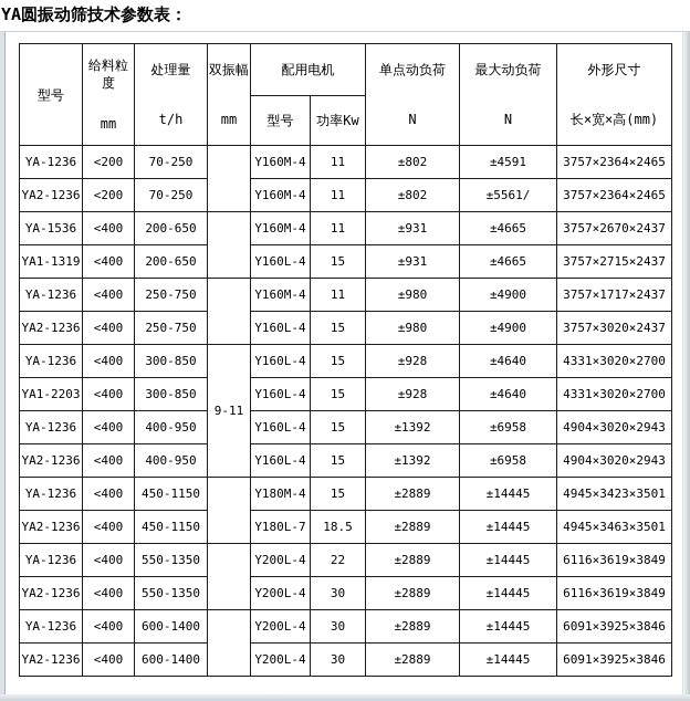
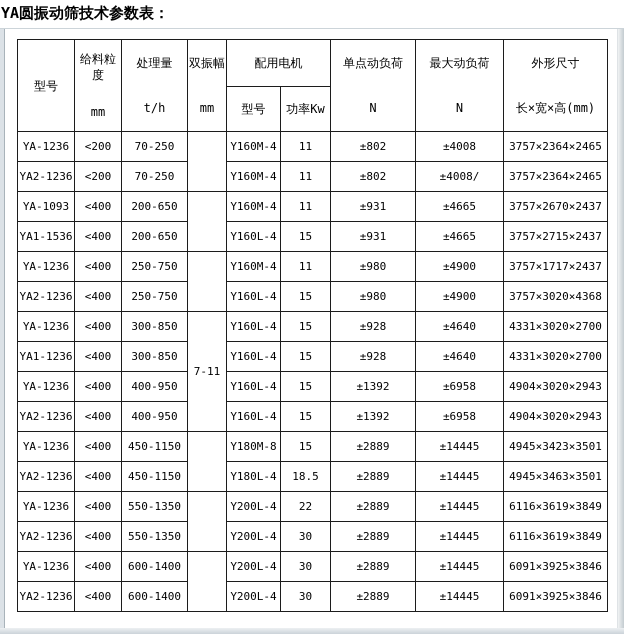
  YA圆振动筛技术参数表：
  型号	给料粒度 mm	处理量 t/h	双振幅 mm	配用电机	单点动负荷 N	最大动负荷 N	外形尺寸 长×宽×高(mm)
  型号	功率Kw
- YA-1236	<200	70-250		Y160M-4	11	±802	±4591	3757×2364×2465
+ YA-1236	<200	70-250		Y160M-4	11	±802	±4008	3757×2364×2465
- YA2-1236	<200	70-250	Y160M-4	11	±802	±5561/	3757×2364×2465
+ YA2-1236	<200	70-250	Y160M-4	11	±802	±4008/	3757×2364×2465
- YA-1536	<400	200-650		Y160M-4	11	±931	±4665	3757×2670×2437
+ YA-1093	<400	200-650		Y160M-4	11	±931	±4665	3757×2670×2437
- YA1-1319	<400	200-650	Y160L-4	15	±931	±4665	3757×2715×2437
+ YA1-1536	<400	200-650	Y160L-4	15	±931	±4665	3757×2715×2437
  YA-1236	<400	250-750		Y160M-4	11	±980	±4900	3757×1717×2437
- YA2-1236	<400	250-750	Y160L-4	15	±980	±4900	3757×3020×2437
+ YA2-1236	<400	250-750	Y160L-4	15	±980	±4900	3757×3020×4368
- YA-1236	<400	300-850	9-11	Y160L-4	15	±928	±4640	4331×3020×2700
+ YA-1236	<400	300-850	7-11	Y160L-4	15	±928	±4640	4331×3020×2700
- YA1-2203	<400	300-850	Y160L-4	15	±928	±4640	4331×3020×2700
+ YA1-1236	<400	300-850	Y160L-4	15	±928	±4640	4331×3020×2700
  YA-1236	<400	400-950	Y160L-4	15	±1392	±6958	4904×3020×2943
  YA2-1236	<400	400-950	Y160L-4	15	±1392	±6958	4904×3020×2943
- YA-1236	<400	450-1150		Y180M-4	15	±2889	±14445	4945×3423×3501
+ YA-1236	<400	450-1150		Y180M-8	15	±2889	±14445	4945×3423×3501
- YA2-1236	<400	450-1150	Y180L-7	18.5	±2889	±14445	4945×3463×3501
+ YA2-1236	<400	450-1150	Y180L-4	18.5	±2889	±14445	4945×3463×3501
  YA-1236	<400	550-1350		Y200L-4	22	±2889	±14445	6116×3619×3849
  YA2-1236	<400	550-1350	Y200L-4	30	±2889	±14445	6116×3619×3849
  YA-1236	<400	600-1400		Y200L-4	30	±2889	±14445	6091×3925×3846
  YA2-1236	<400	600-1400	Y200L-4	30	±2889	±14445	6091×3925×3846
